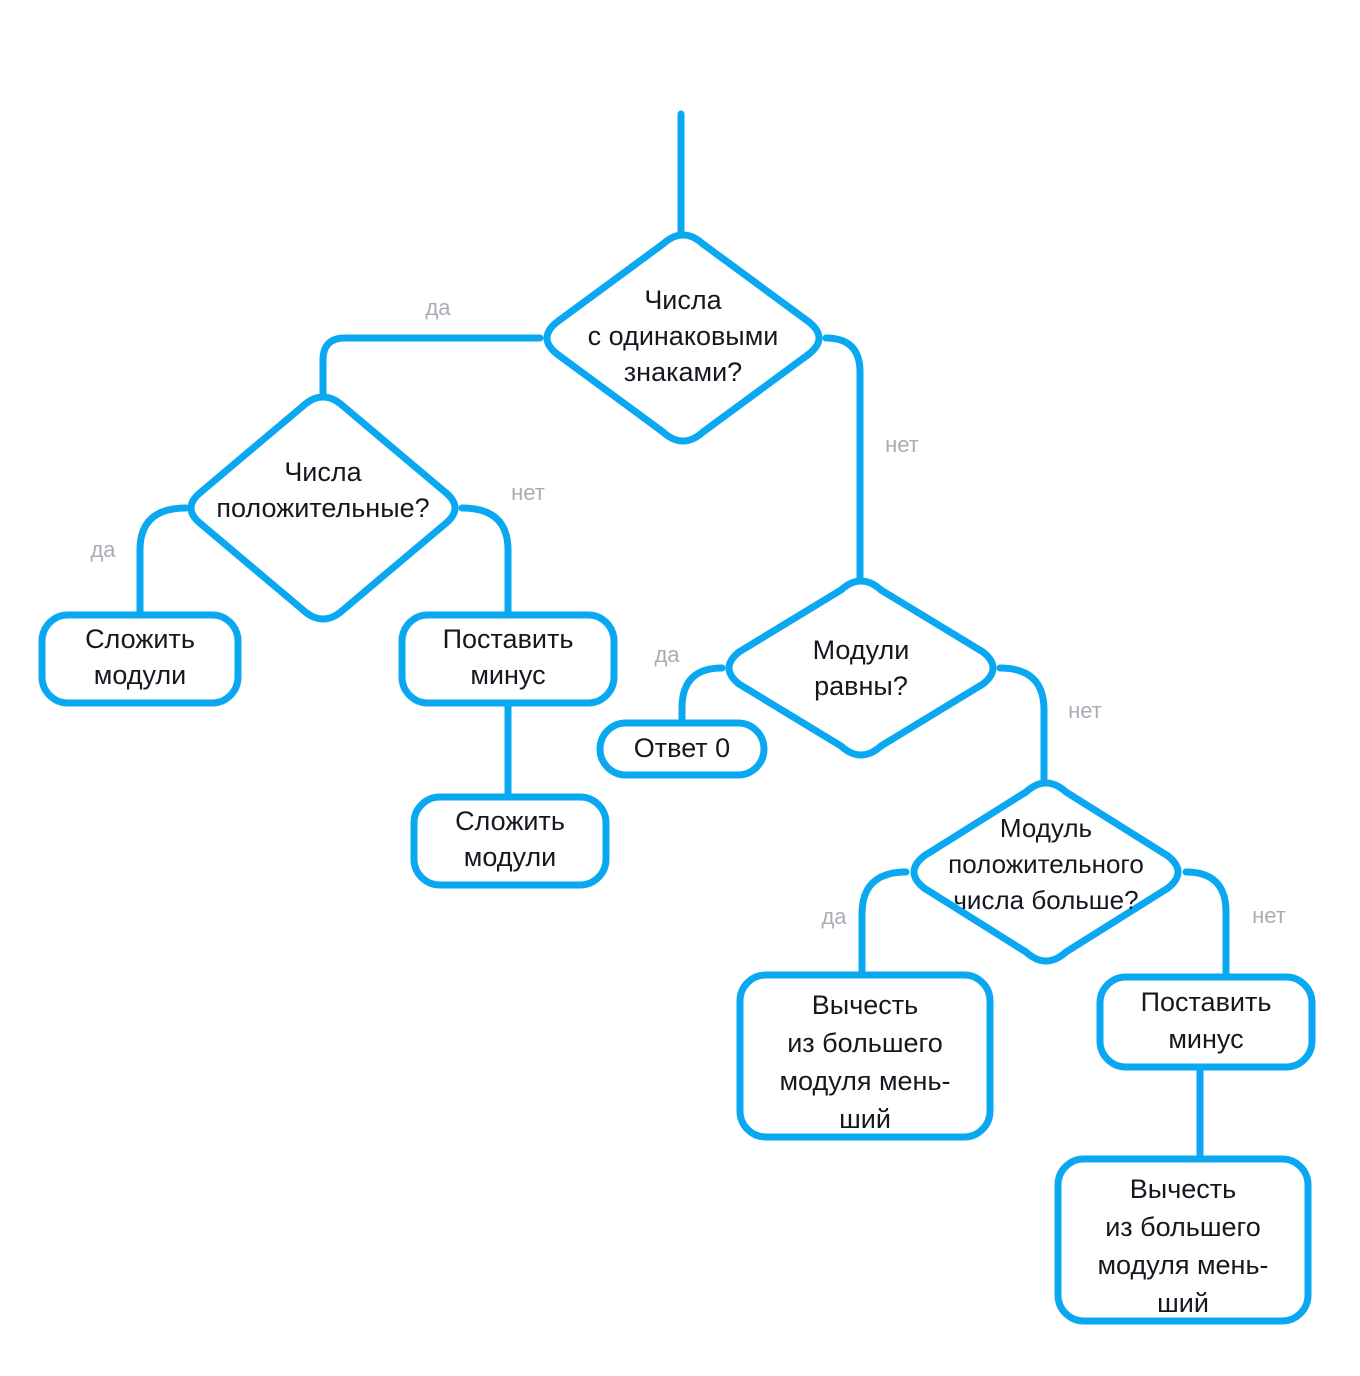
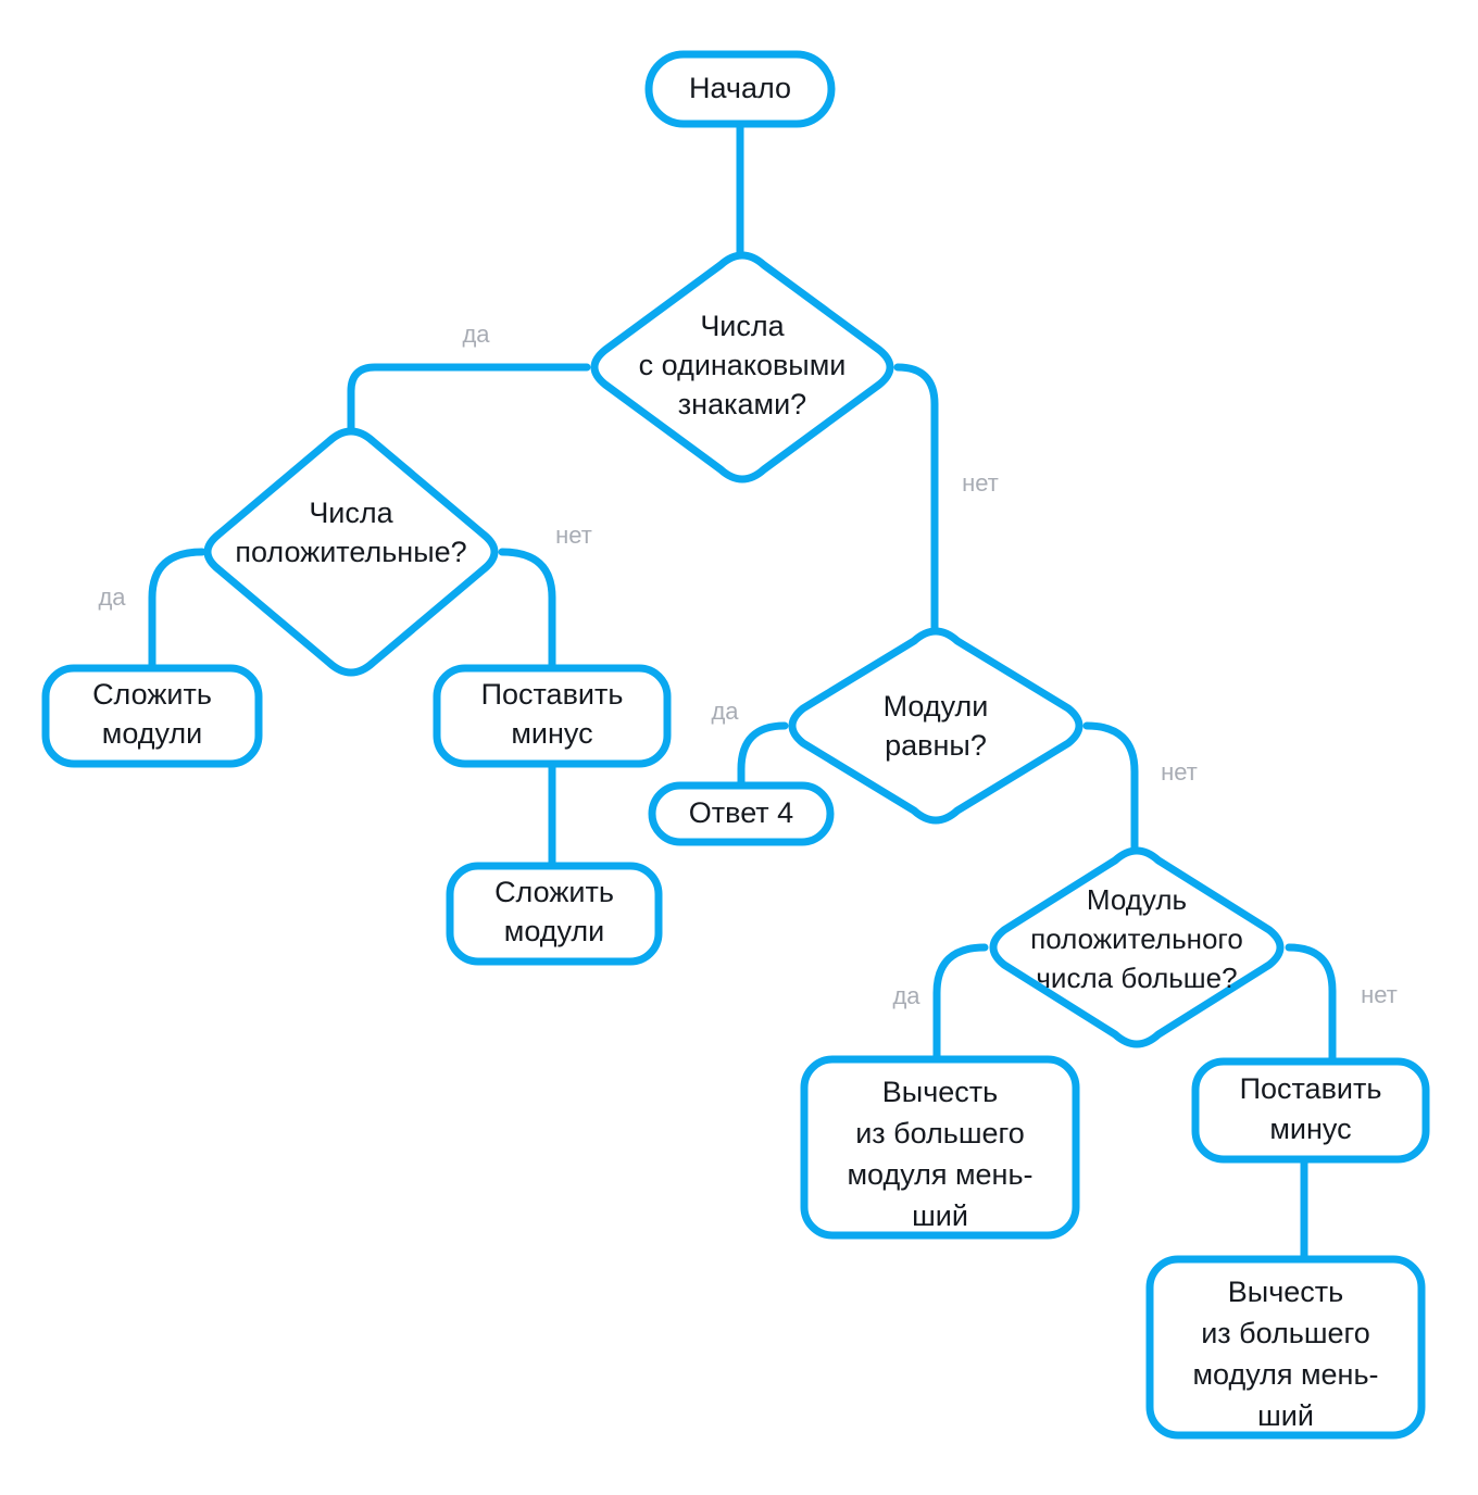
+ Начало
  Числа
  с одинаковыми
  знаками?
  Числа
  положительные?
  Сложить
  модули
  Поставить
  минус
  Сложить
  модули
  Модули
  равны?
- Ответ 0
+ Ответ 4
  Модуль
  положительного
  числа больше?
  Вычесть
  из большего
  модуля мень-
  ший
  Поставить
  минус
  Вычесть
  из большего
  модуля мень-
  ший
  да
  нет
  да
  нет
  да
  нет
  да
  нет
